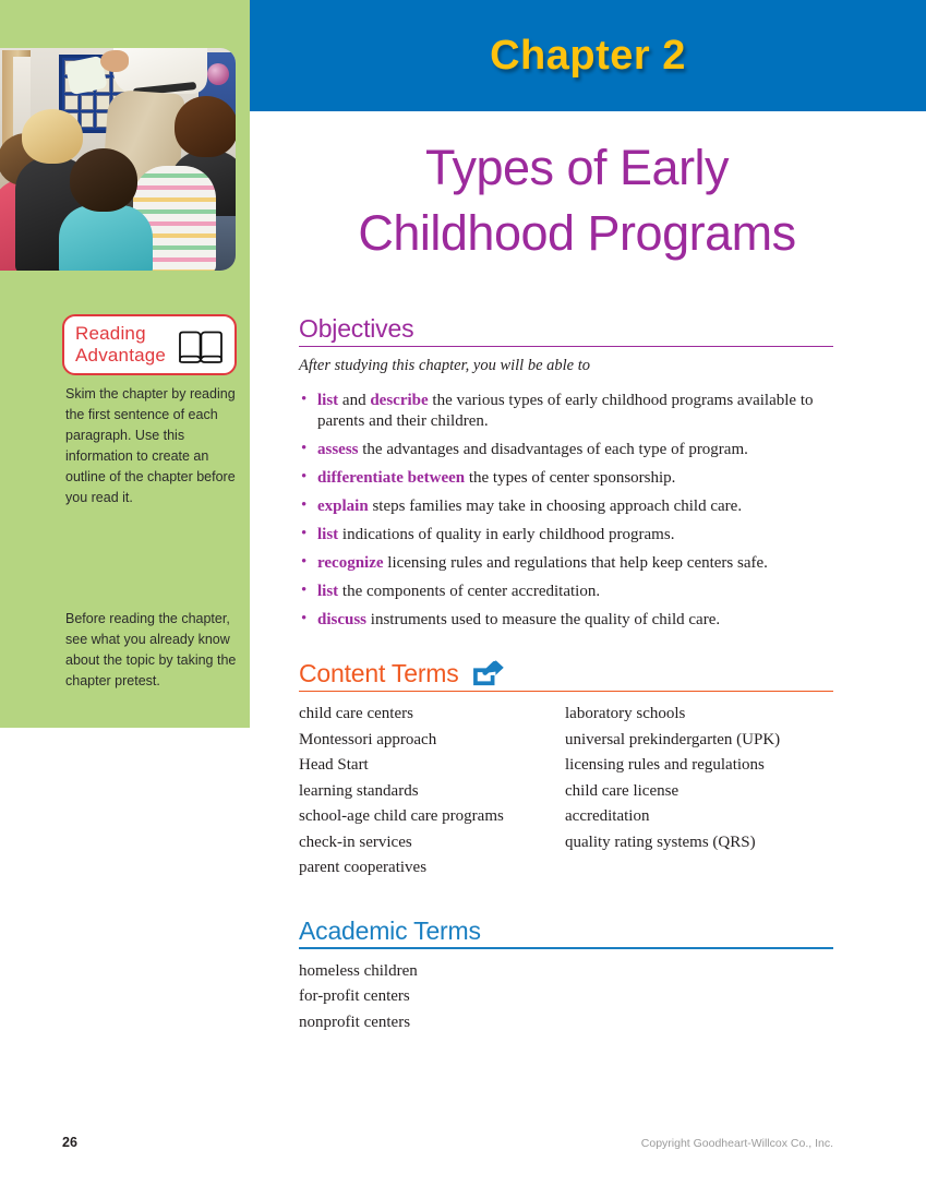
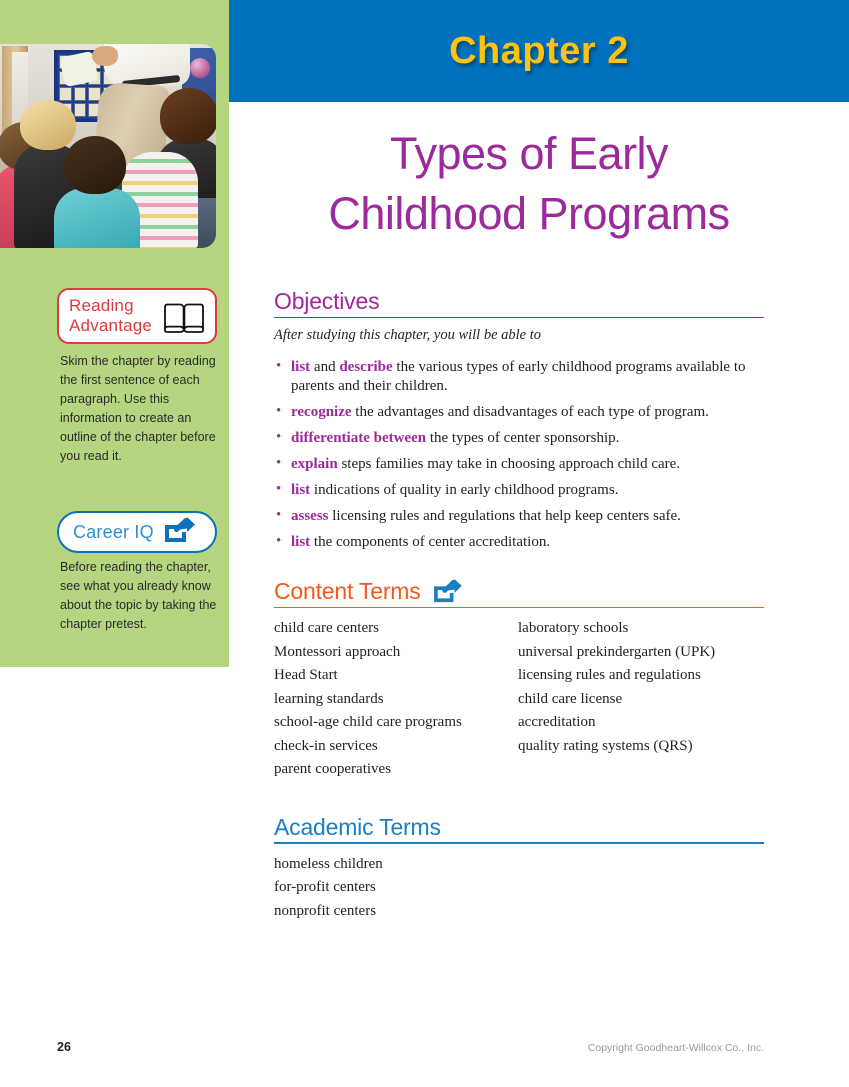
  Reading
  Advantage
  Skim the chapter by reading the first sentence of each paragraph. Use this information to create an outline of the chapter before you read it.
+ Career IQ
  Before reading the chapter, see what you already know about the topic by taking the chapter pretest.
  Chapter 2
  Types of Early
  Childhood Programs
  Objectives
  After studying this chapter, you will be able to
  list and describe the various types of early childhood programs available to parents and their children.
- assess the advantages and disadvantages of each type of program.
+ recognize the advantages and disadvantages of each type of program.
  differentiate between the types of center sponsorship.
  explain steps families may take in choosing approach child care.
  list indications of quality in early childhood programs.
- recognize licensing rules and regulations that help keep centers safe.
+ assess licensing rules and regulations that help keep centers safe.
  list the components of center accreditation.
- discuss instruments used to measure the quality of child care.
  Content Terms
  child care centers
  Montessori approach
  Head Start
  learning standards
  school-age child care programs
  check-in services
  parent cooperatives
  laboratory schools
  universal prekindergarten (UPK)
  licensing rules and regulations
  child care license
  accreditation
  quality rating systems (QRS)
  Academic Terms
  homeless children
  for-profit centers
  nonprofit centers
  26
  Copyright Goodheart-Willcox Co., Inc.
